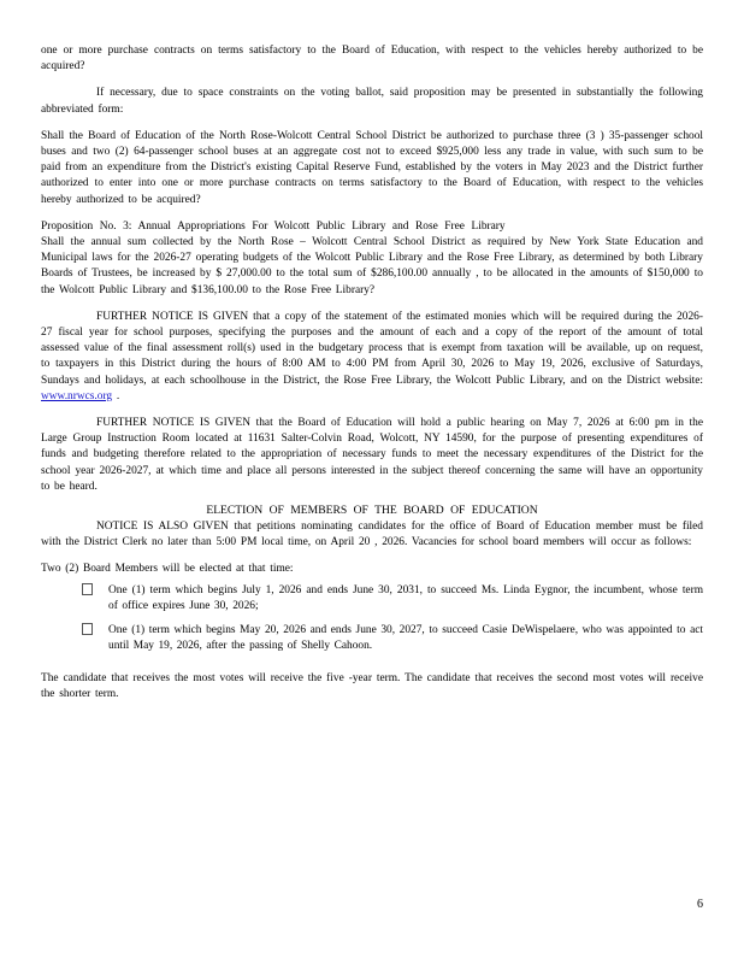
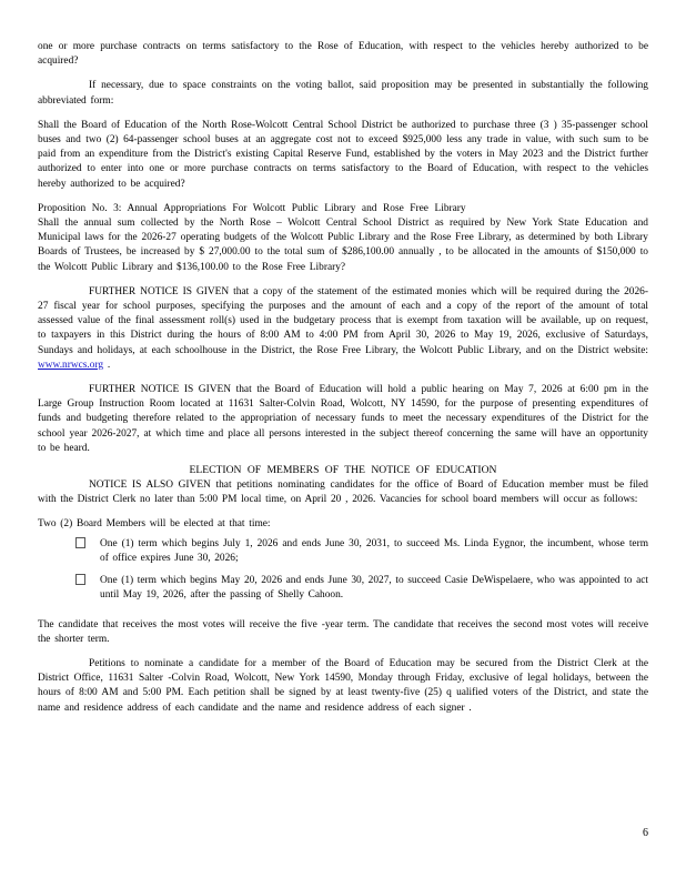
- one or more purchase contracts on terms satisfactory to the Board of Education, with respect to the vehicles hereby authorized to be acquired?
+ one or more purchase contracts on terms satisfactory to the Rose of Education, with respect to the vehicles hereby authorized to be acquired?
  If necessary, due to space constraints on the voting ballot, said proposition may be presented in substantially the following abbreviated form:
  Shall the Board of Education of the North Rose-Wolcott Central School District be authorized to purchase three (3 ) 35-passenger school buses and two (2) 64-passenger school buses at an aggregate cost not to exceed $925,000 less any trade in value, with such sum to be paid from an expenditure from the District's existing Capital Reserve Fund, established by the voters in May 2023 and the District further authorized to enter into one or more purchase contracts on terms satisfactory to the Board of Education, with respect to the vehicles hereby authorized to be acquired?
  Proposition No. 3: Annual Appropriations For Wolcott Public Library and Rose Free Library
  Shall the annual sum collected by the North Rose – Wolcott Central School District as required by New York State Education and Municipal laws for the 2026-27 operating budgets of the Wolcott Public Library and the Rose Free Library, as determined by both Library Boards of Trustees, be increased by $ 27,000.00 to the total sum of $286,100.00 annually , to be allocated in the amounts of $150,000 to the Wolcott Public Library and $136,100.00 to the Rose Free Library?
  FURTHER NOTICE IS GIVEN that a copy of the statement of the estimated monies which will be required during the 2026-27 fiscal year for school purposes, specifying the purposes and the amount of each and a copy of the report of the amount of total assessed value of the final assessment roll(s) used in the budgetary process that is exempt from taxation will be available, up on request, to taxpayers in this District during the hours of 8:00 AM to 4:00 PM from April 30, 2026 to May 19, 2026, exclusive of Saturdays, Sundays and holidays, at each schoolhouse in the District, the Rose Free Library, the Wolcott Public Library, and on the District website: www.nrwcs.org .
  FURTHER NOTICE IS GIVEN that the Board of Education will hold a public hearing on May 7, 2026 at 6:00 pm in the Large Group Instruction Room located at 11631 Salter-Colvin Road, Wolcott, NY 14590, for the purpose of presenting expenditures of funds and budgeting therefore related to the appropriation of necessary funds to meet the necessary expenditures of the District for the school year 2026-2027, at which time and place all persons interested in the subject thereof concerning the same will have an opportunity to be heard.
- ELECTION OF MEMBERS OF THE BOARD OF EDUCATION
+ ELECTION OF MEMBERS OF THE NOTICE OF EDUCATION
  NOTICE IS ALSO GIVEN that petitions nominating candidates for the office of Board of Education member must be filed with the District Clerk no later than 5:00 PM local time, on April 20 , 2026. Vacancies for school board members will occur as follows:
  Two (2) Board Members will be elected at that time:
  One (1) term which begins July 1, 2026 and ends June 30, 2031, to succeed Ms. Linda Eygnor, the incumbent, whose term of office expires June 30, 2026;
  One (1) term which begins May 20, 2026 and ends June 30, 2027, to succeed Casie DeWispelaere, who was appointed to act until May 19, 2026, after the passing of Shelly Cahoon.
  The candidate that receives the most votes will receive the five -year term. The candidate that receives the second most votes will receive the shorter term.
+ Petitions to nominate a candidate for a member of the Board of Education may be secured from the District Clerk at the District Office, 11631 Salter -Colvin Road, Wolcott, New York 14590, Monday through Friday, exclusive of legal holidays, between the hours of 8:00 AM and 5:00 PM. Each petition shall be signed by at least twenty-five (25) q ualified voters of the District, and state the name and residence address of each candidate and the name and residence address of each signer .
  6
